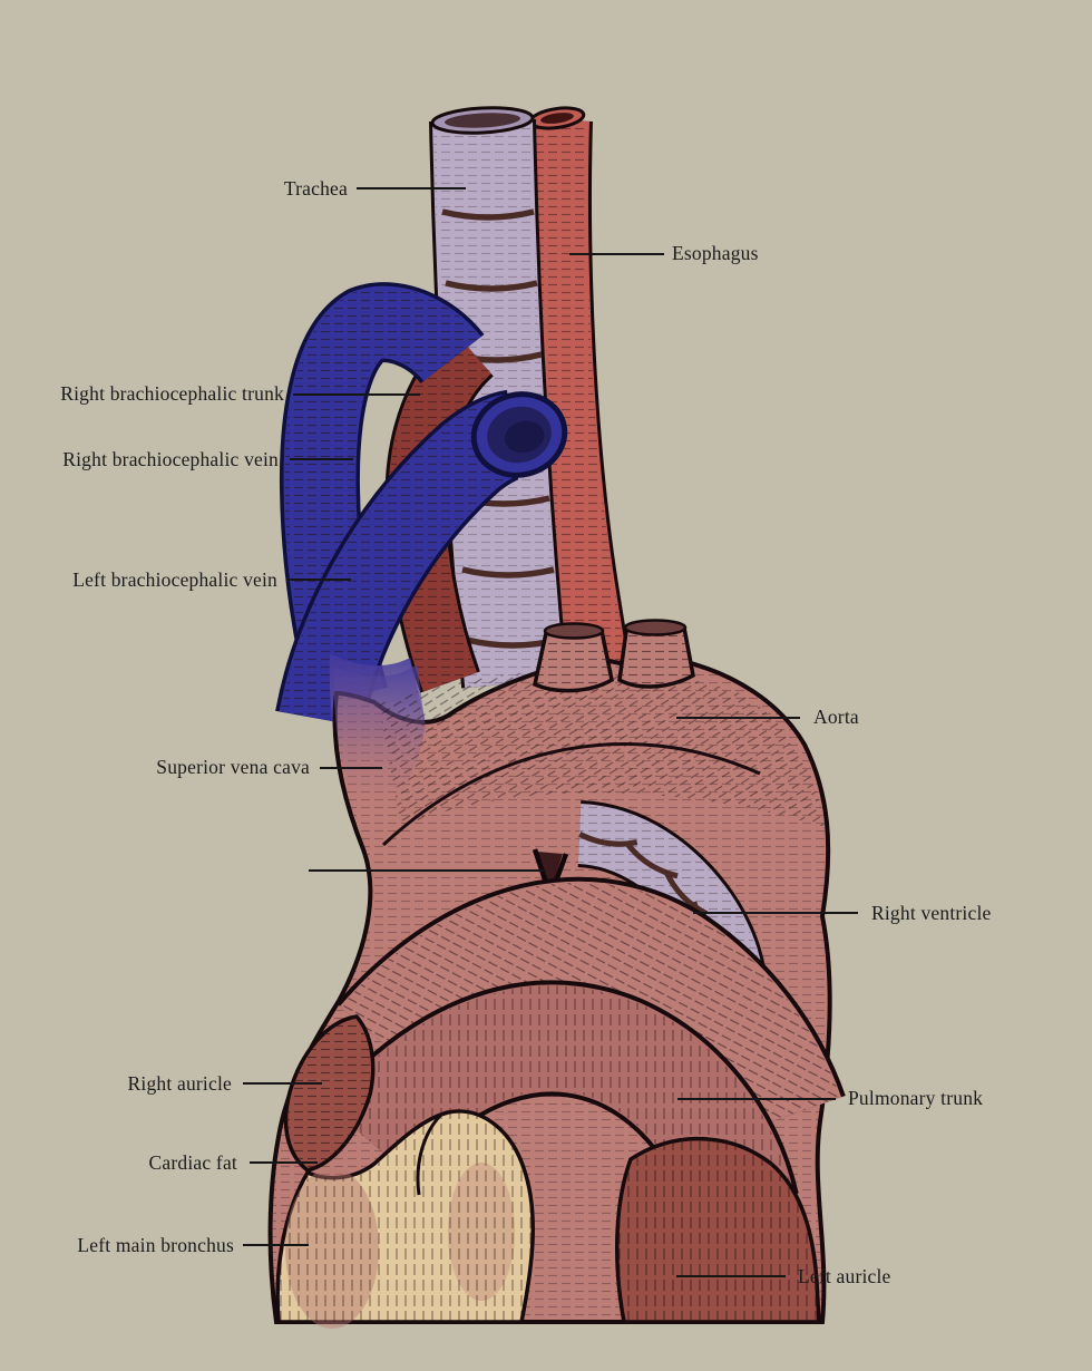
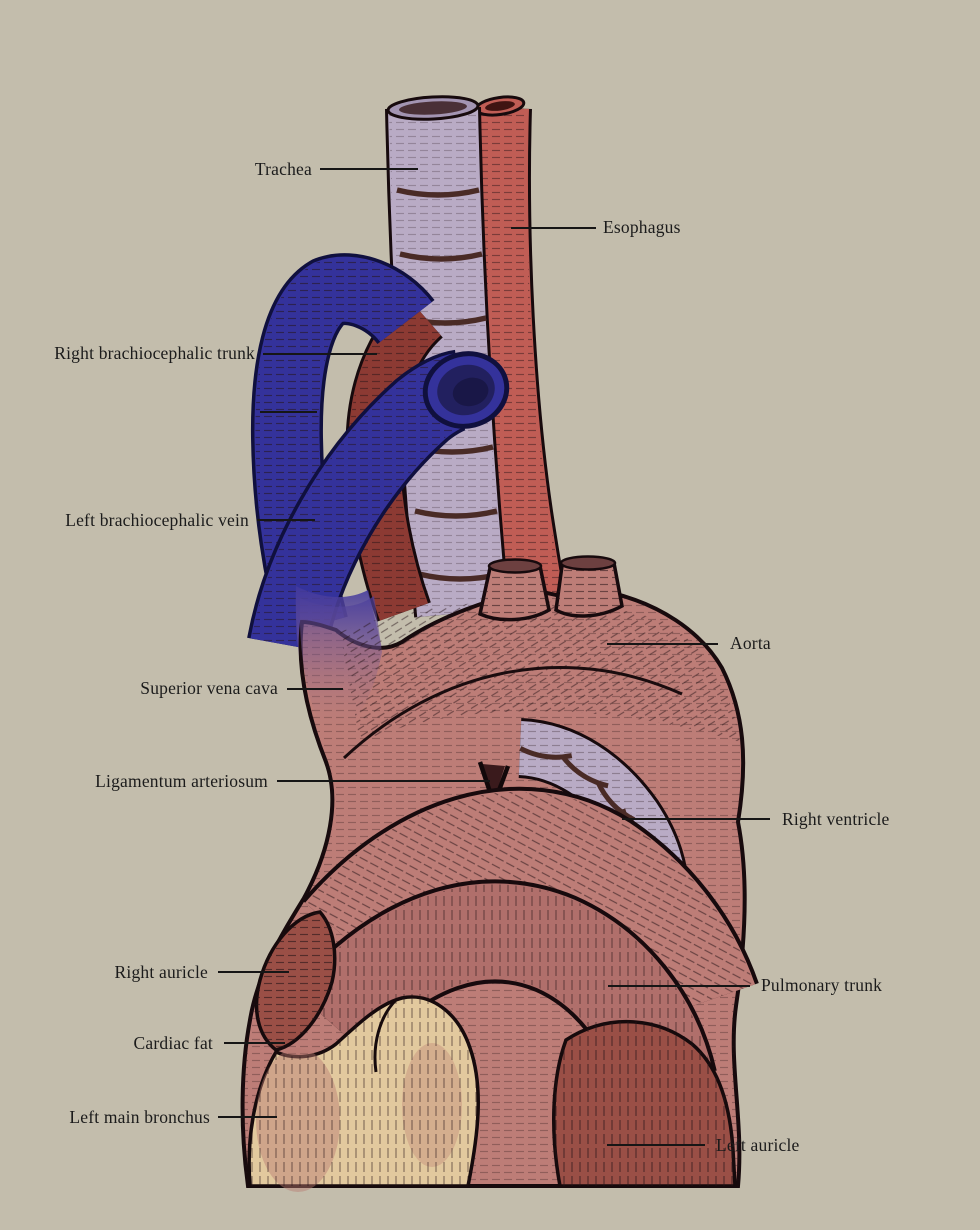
  Trachea
  Esophagus
  Right brachiocephalic trunk
- Right brachiocephalic vein
  Left brachiocephalic vein
  Aorta
  Superior vena cava
+ Ligamentum arteriosum
  Right ventricle
  Right auricle
  Pulmonary trunk
  Cardiac fat
  Left main bronchus
  Left auricle
